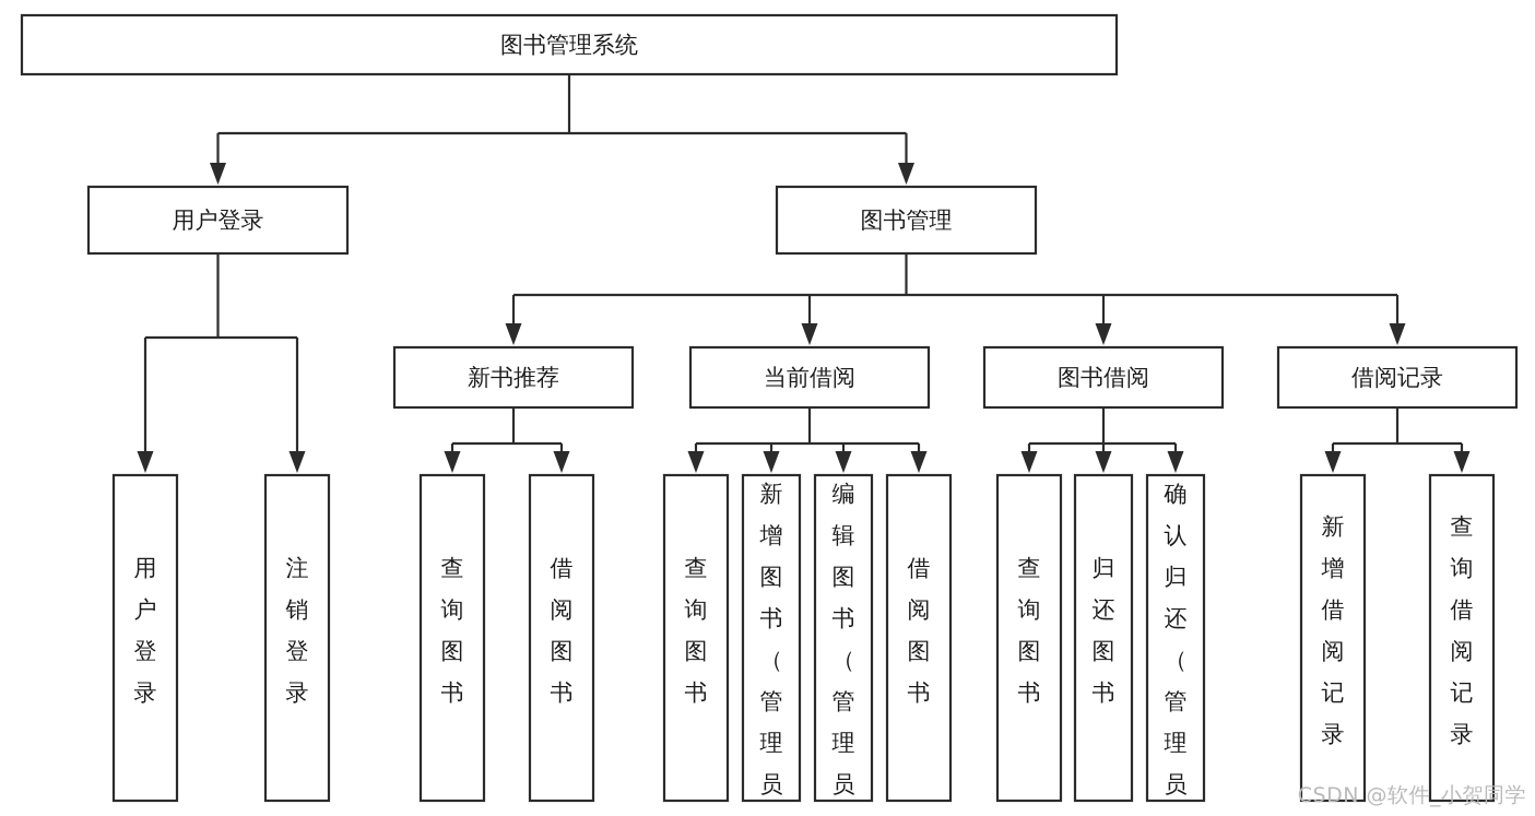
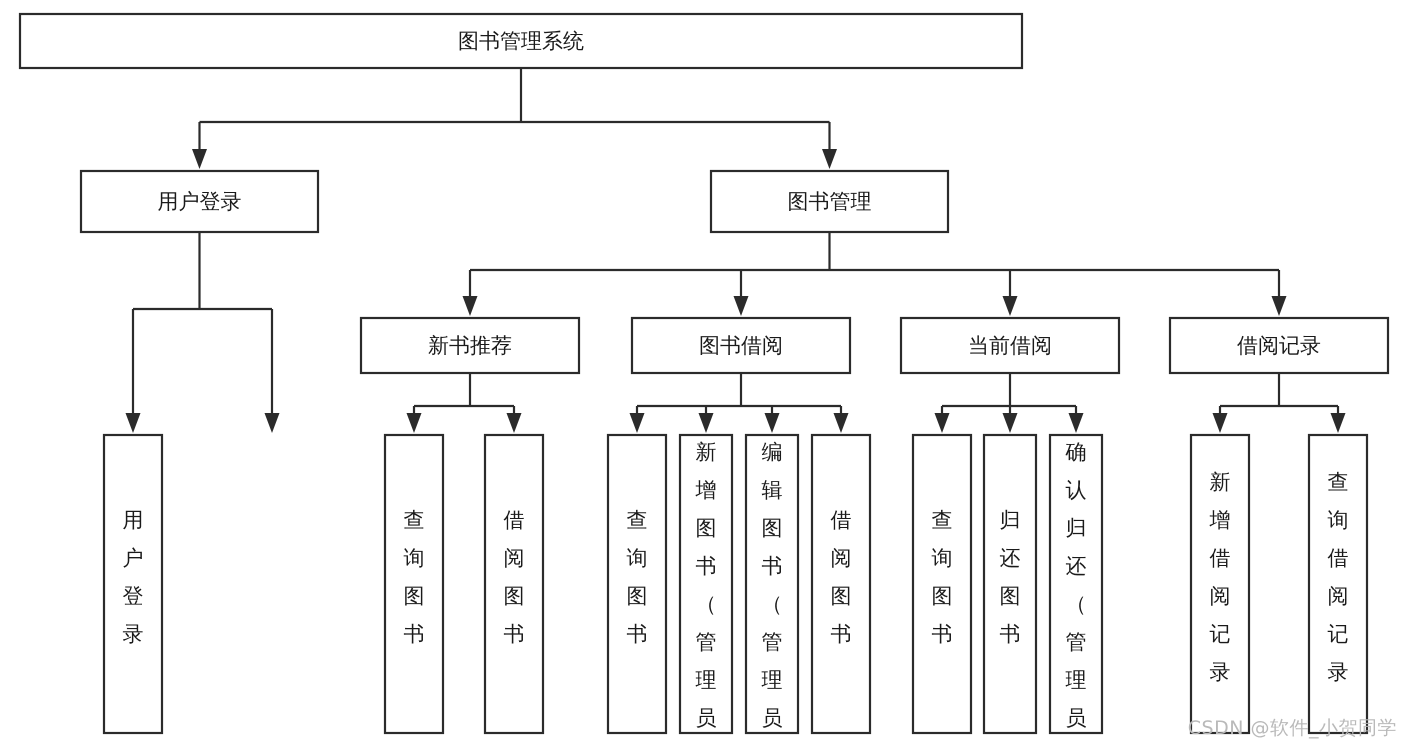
  图书管理系统
  用户登录
  用户登录
- 注销登录
  图书管理
  新书推荐
  查询图书
  借阅图书
- 当前借阅
+ 图书借阅
  查询图书
  新增图书（管理员
  编辑图书（管理员
  借阅图书
- 图书借阅
+ 当前借阅
  查询图书
  归还图书
  确认归还（管理员
  借阅记录
  新增借阅记录
  查询借阅记录
  CSDN @软件_小贺同学
